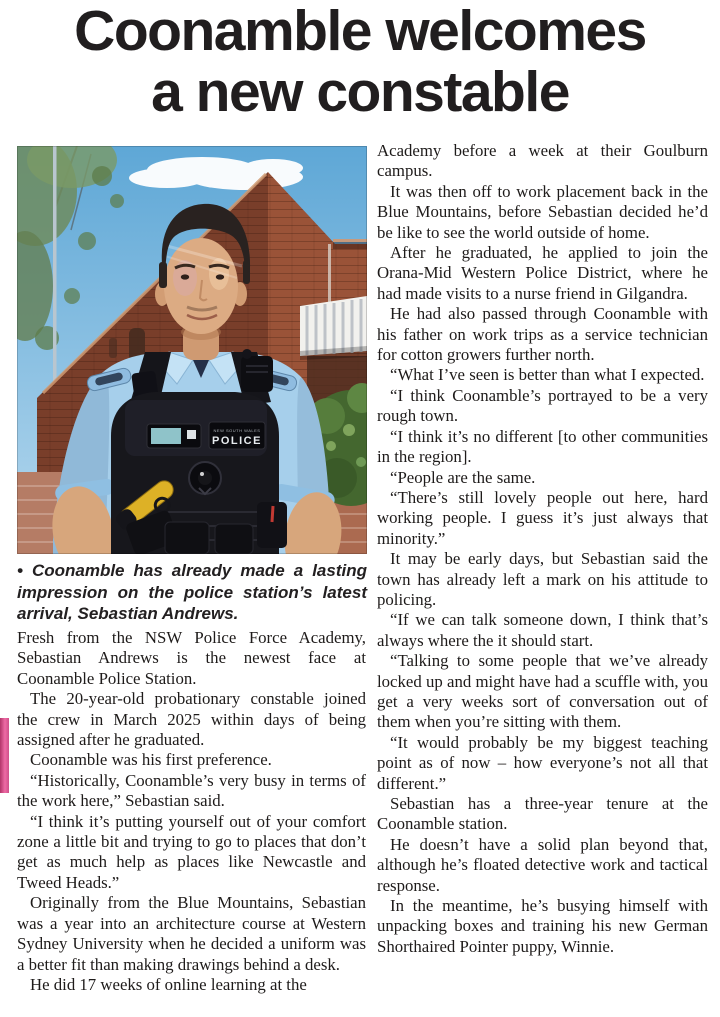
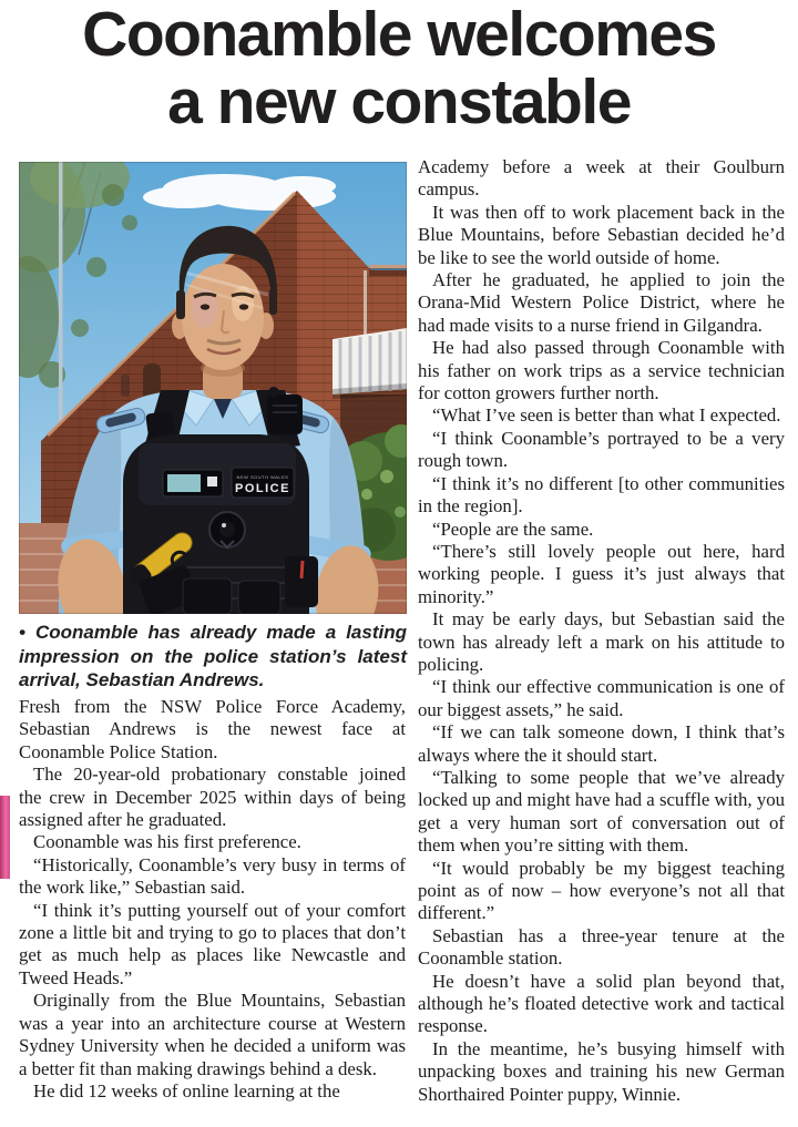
  Coonamble welcomes
  a new constable
  POLICE
  • Coonamble has already made a lasting impression on the police station’s latest arrival, Sebastian Andrews.
  Fresh from the NSW Police Force Academy, Sebastian Andrews is the newest face at Coonamble Police Station.
- The 20-year-old probationary constable joined the crew in March 2025 within days of being assigned after he graduated.
+ The 20-year-old probationary constable joined the crew in December 2025 within days of being assigned after he graduated.
  Coonamble was his first preference.
- “Historically, Coonamble’s very busy in terms of the work here,” Sebastian said.
+ “Historically, Coonamble’s very busy in terms of the work like,” Sebastian said.
  “I think it’s putting yourself out of your comfort zone a little bit and trying to go to places that don’t get as much help as places like Newcastle and Tweed Heads.”
  Originally from the Blue Mountains, Sebastian was a year into an architecture course at Western Sydney University when he decided a uniform was a better fit than making drawings behind a desk.
- He did 17 weeks of online learning at the
+ He did 12 weeks of online learning at the
  Academy before a week at their Goulburn campus.
  It was then off to work placement back in the Blue Mountains, before Sebastian decided he’d be like to see the world outside of home.
  After he graduated, he applied to join the Orana-Mid Western Police District, where he had made visits to a nurse friend in Gilgandra.
  He had also passed through Coonamble with his father on work trips as a service technician for cotton growers further north.
  “What I’ve seen is better than what I expected.
  “I think Coonamble’s portrayed to be a very rough town.
  “I think it’s no different [to other communities in the region].
  “People are the same.
  “There’s still lovely people out here, hard working people. I guess it’s just always that minority.”
  It may be early days, but Sebastian said the town has already left a mark on his attitude to policing.
+ “I think our effective communication is one of our biggest assets,” he said.
  “If we can talk someone down, I think that’s always where the it should start.
- “Talking to some people that we’ve already locked up and might have had a scuffle with, you get a very weeks sort of conversation out of them when you’re sitting with them.
+ “Talking to some people that we’ve already locked up and might have had a scuffle with, you get a very human sort of conversation out of them when you’re sitting with them.
  “It would probably be my biggest teaching point as of now – how everyone’s not all that different.”
  Sebastian has a three-year tenure at the Coonamble station.
  He doesn’t have a solid plan beyond that, although he’s floated detective work and tactical response.
  In the meantime, he’s busying himself with unpacking boxes and training his new German Shorthaired Pointer puppy, Winnie.
